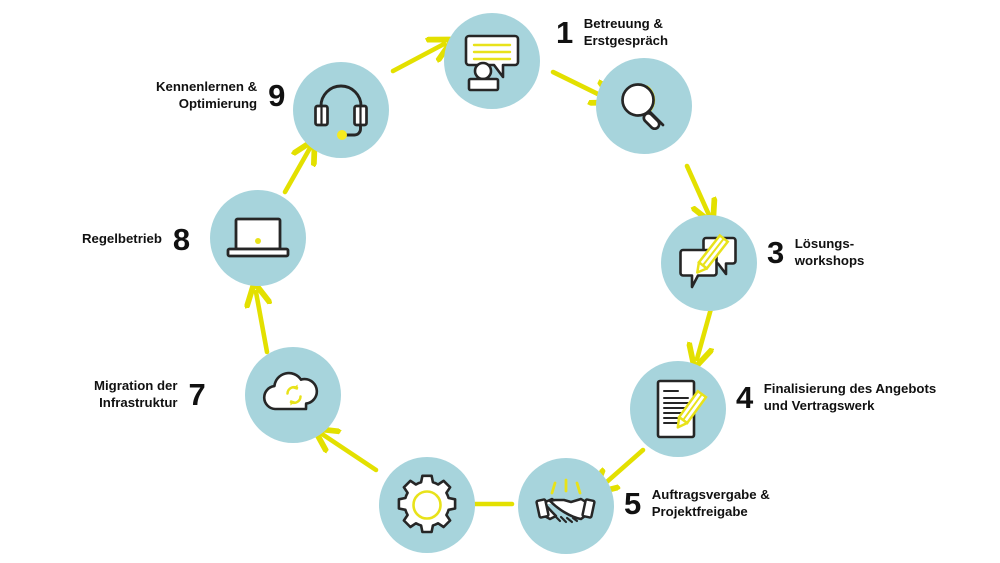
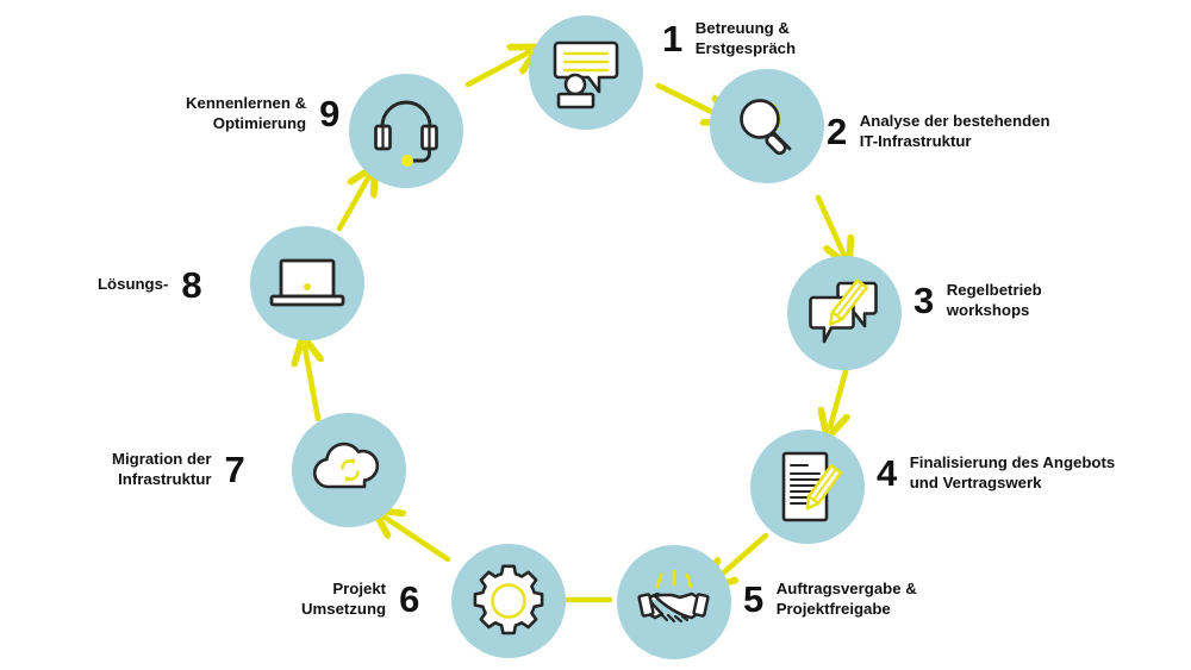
  1
  Betreuung &
  Erstgespräch
+ 2
+ Analyse der bestehenden
+ IT-Infrastruktur
  3
- Lösungs-
+ Regelbetrieb
  workshops
  4
  Finalisierung des Angebots
  und Vertragswerk
  5
  Auftragsvergabe &
  Projektfreigabe
+ Projekt
+ Umsetzung
+ 6
  Migration der
  Infrastruktur
  7
- Regelbetrieb
+ Lösungs-
  8
  Kennenlernen &
  Optimierung
  9
